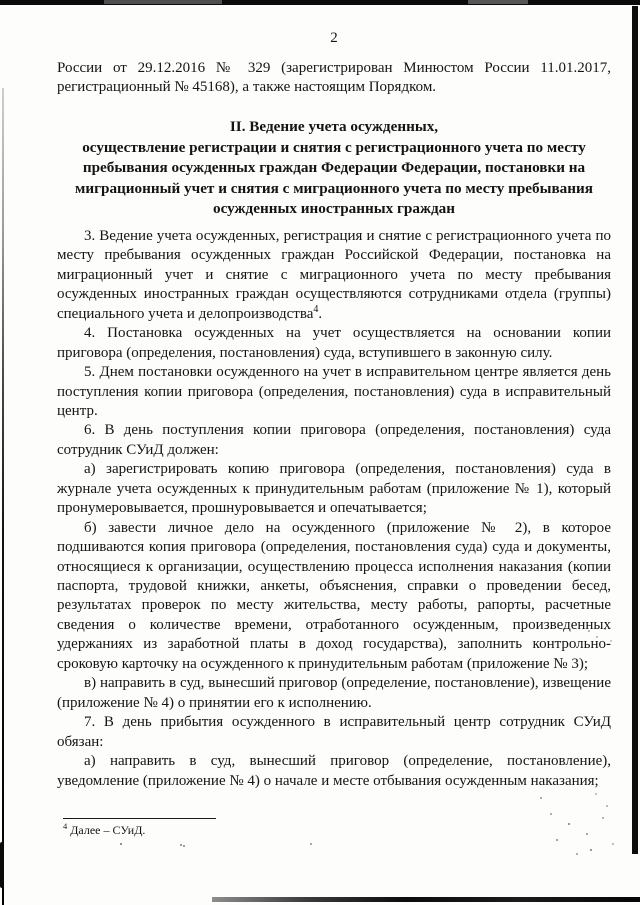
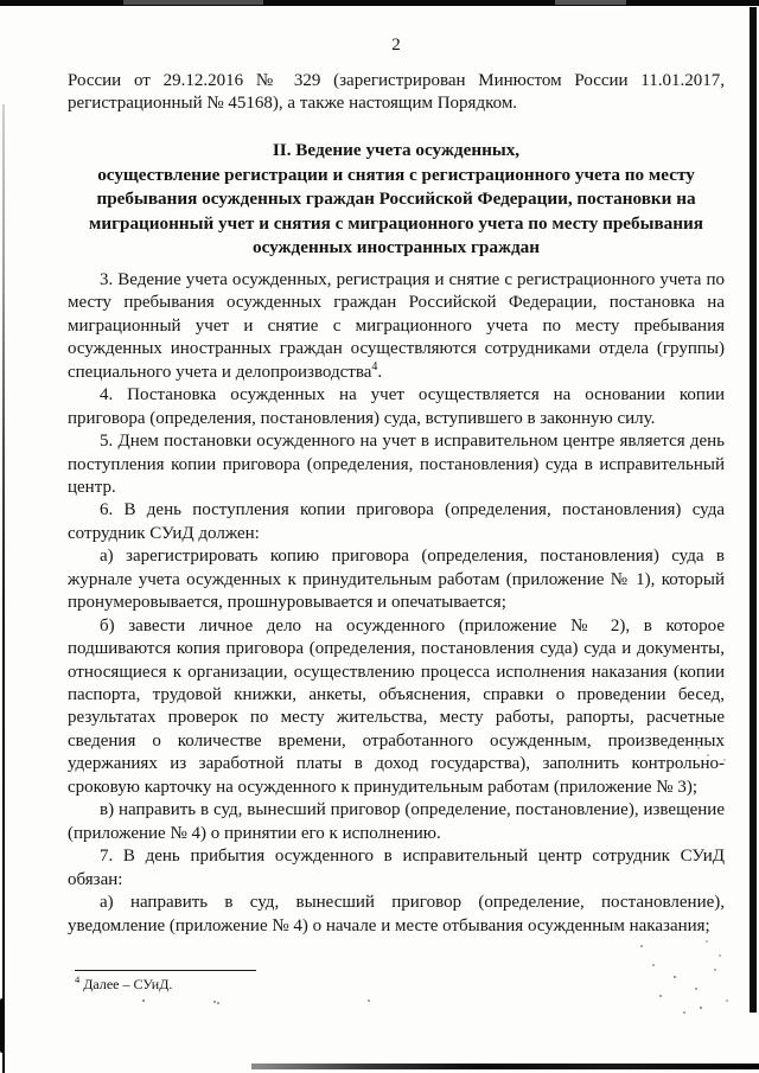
  2
  России от 29.12.2016 № 329 (зарегистрирован Минюстом России 11.01.2017, регистрационный № 45168), а также настоящим Порядком.
  II. Ведение учета осужденных,
  осуществление регистрации и снятия с регистрационного учета по месту
- пребывания осужденных граждан Федерации Федерации, постановки на
+ пребывания осужденных граждан Российской Федерации, постановки на
  миграционный учет и снятия с миграционного учета по месту пребывания
  осужденных иностранных граждан
  3. Ведение учета осужденных, регистрация и снятие с регистрационного учета по месту пребывания осужденных граждан Российской Федерации, постановка на миграционный учет и снятие с миграционного учета по месту пребывания осужденных иностранных граждан осуществляются сотрудниками отдела (группы) специального учета и делопроизводства4.
  4. Постановка осужденных на учет осуществляется на основании копии приговора (определения, постановления) суда, вступившего в законную силу.
  5. Днем постановки осужденного на учет в исправительном центре является день поступления копии приговора (определения, постановления) суда в исправительный центр.
  6. В день поступления копии приговора (определения, постановления) суда сотрудник СУиД должен:
  а) зарегистрировать копию приговора (определения, постановления) суда в журнале учета осужденных к принудительным работам (приложение № 1), который пронумеровывается, прошнуровывается и опечатывается;
  б) завести личное дело на осужденного (приложение № 2), в которое подшиваются копия приговора (определения, постановления суда) суда и документы, относящиеся к организации, осуществлению процесса исполнения наказания (копии паспорта, трудовой книжки, анкеты, объяснения, справки о проведении бесед, результатах проверок по месту жительства, месту работы, рапорты, расчетные сведения о количестве времени, отработанного осужденным, произведенных удержаниях из заработной платы в доход государства), заполнить контрольно-сроковую карточку на осужденного к принудительным работам (приложение № 3);
  в) направить в суд, вынесший приговор (определение, постановление), извещение (приложение № 4) о принятии его к исполнению.
  7. В день прибытия осужденного в исправительный центр сотрудник СУиД обязан:
  а) направить в суд, вынесший приговор (определение, постановление), уведомление (приложение № 4) о начале и месте отбывания осужденным наказания;
  4 Далее – СУиД.
